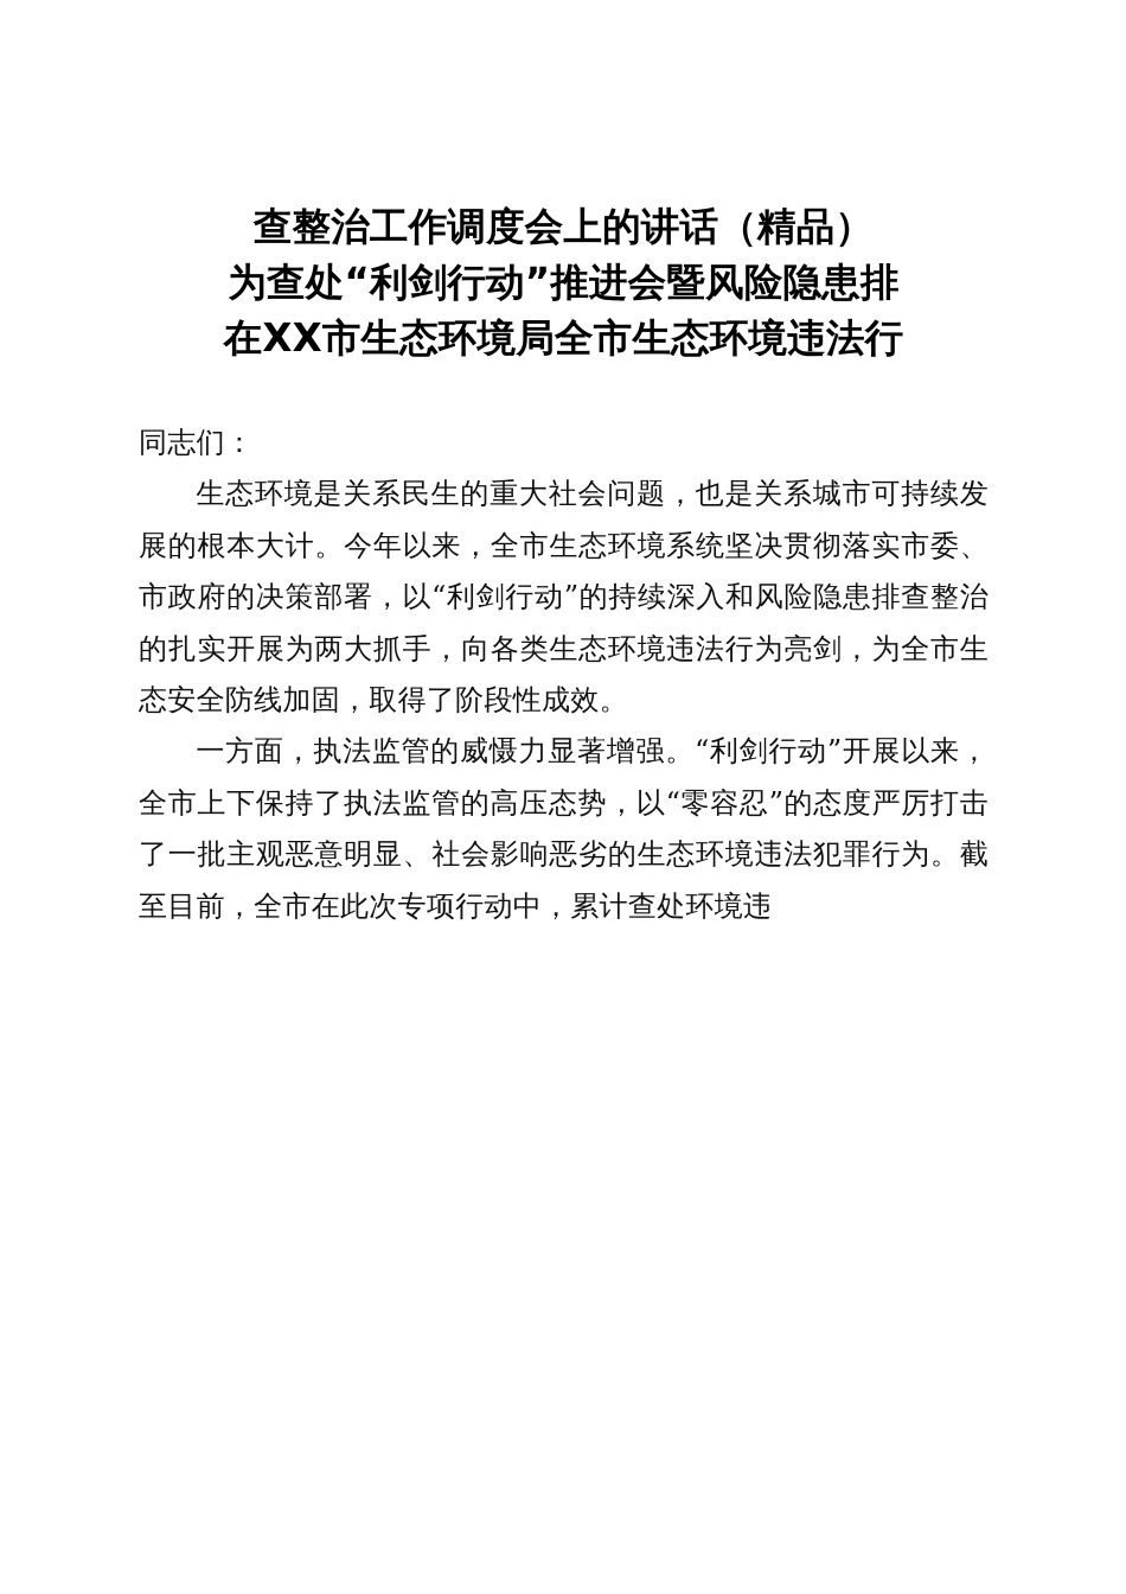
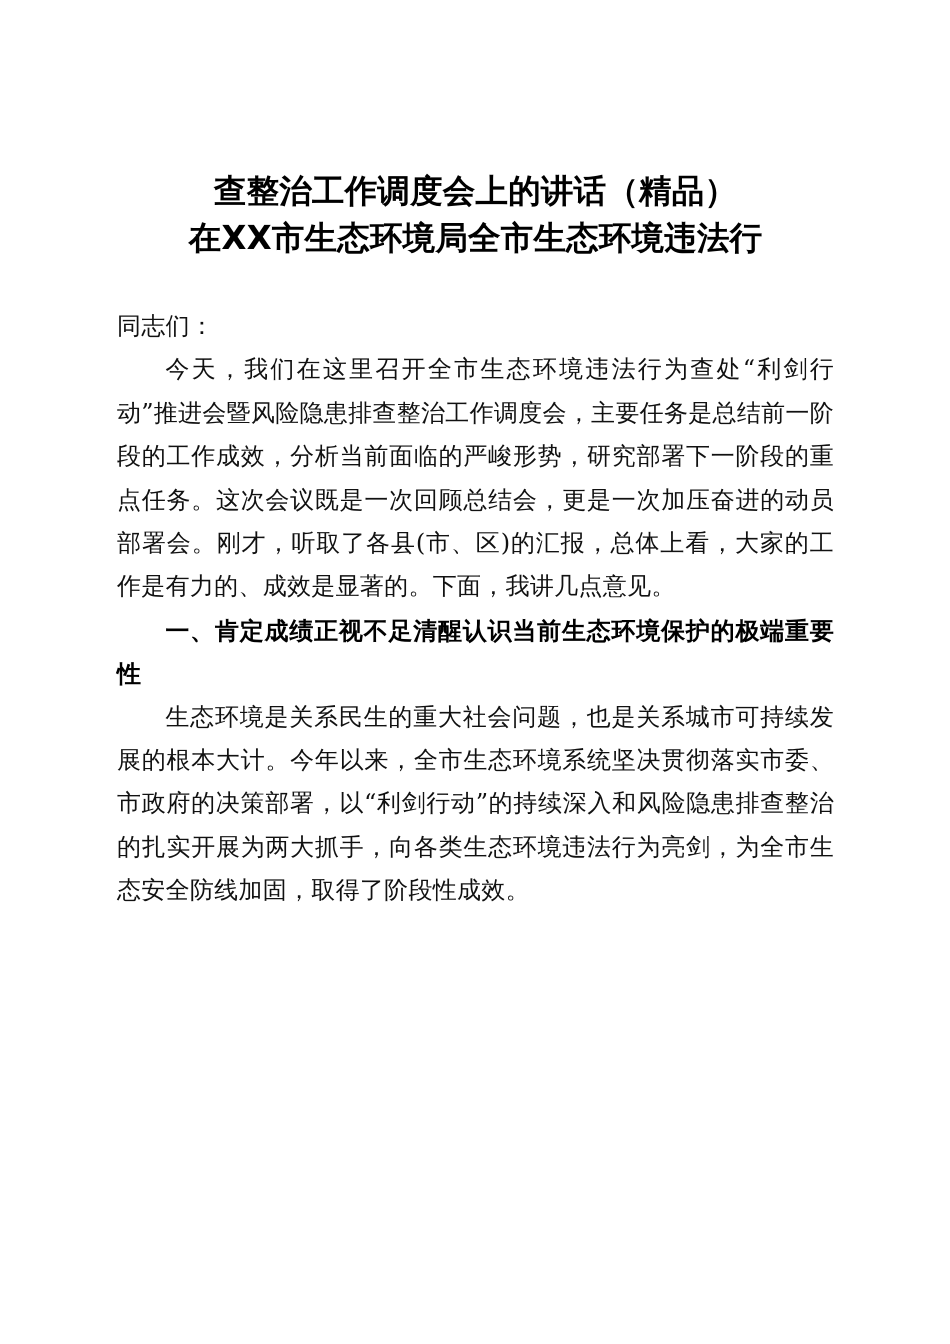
  查整治工作调度会上的讲话（精品）
- 为查处“利剑行动”推进会暨风险隐患排
  在XX市生态环境局全市生态环境违法行
  同志们：
+ 今天，我们在这里召开全市生态环境违法行为查处“利剑行动”推进会暨风险隐患排查整治工作调度会，主要任务是总结前一阶段的工作成效，分析当前面临的严峻形势，研究部署下一阶段的重点任务。这次会议既是一次回顾总结会，更是一次加压奋进的动员部署会。刚才，听取了各县(市、区)的汇报，总体上看，大家的工作是有力的、成效是显著的。下面，我讲几点意见。
+ 一、肯定成绩正视不足清醒认识当前生态环境保护的极端重要性
  生态环境是关系民生的重大社会问题，也是关系城市可持续发展的根本大计。今年以来，全市生态环境系统坚决贯彻落实市委、市政府的决策部署，以“利剑行动”的持续深入和风险隐患排查整治的扎实开展为两大抓手，向各类生态环境违法行为亮剑，为全市生态安全防线加固，取得了阶段性成效。
- 一方面，执法监管的威慑力显著增强。“利剑行动”开展以来，全市上下保持了执法监管的高压态势，以“零容忍”的态度严厉打击了一批主观恶意明显、社会影响恶劣的生态环境违法犯罪行为。截至目前，全市在此次专项行动中，累计查处环境违
